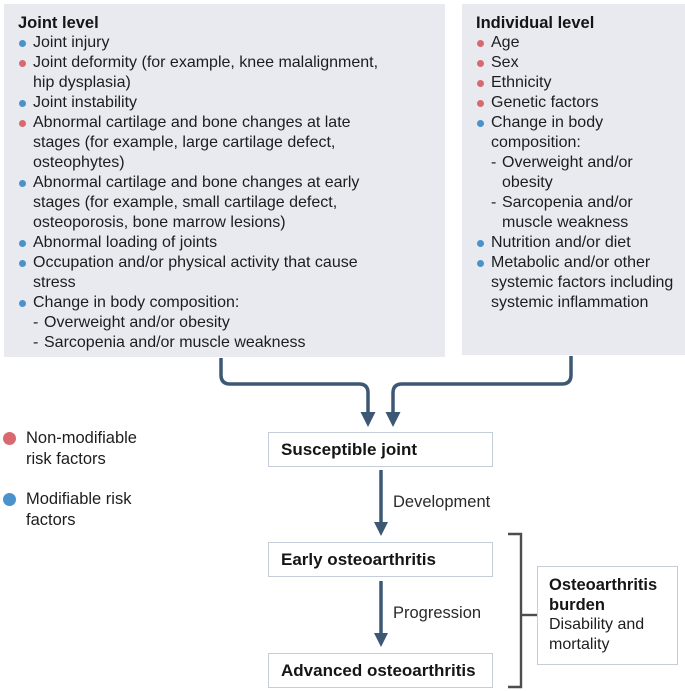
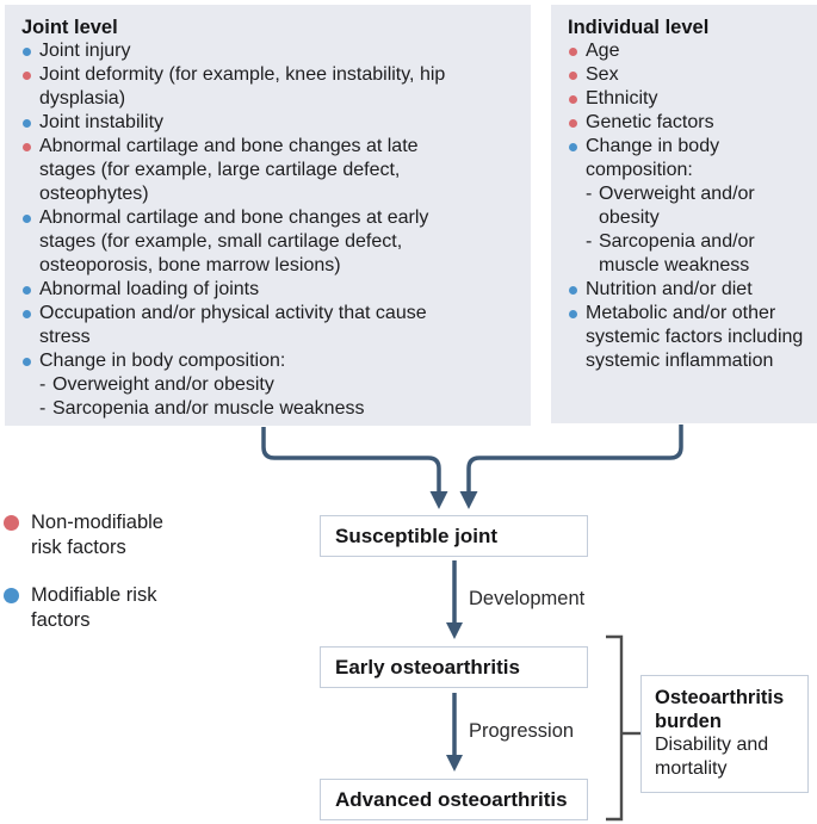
  Joint level
  Joint injury
- Joint deformity (for example, knee malalignment, hip dysplasia)
+ Joint deformity (for example, knee instability, hip dysplasia)
  Joint instability
  Abnormal cartilage and bone changes at late stages (for example, large cartilage defect, osteophytes)
  Abnormal cartilage and bone changes at early stages (for example, small cartilage defect, osteoporosis, bone marrow lesions)
  Abnormal loading of joints
  Occupation and/or physical activity that cause stress
  Change in body composition:
  Overweight and/or obesity
  Sarcopenia and/or muscle weakness
  Individual level
  Age
  Sex
  Ethnicity
  Genetic factors
  Change in body composition:
  Overweight and/or obesity
  Sarcopenia and/or muscle weakness
  Nutrition and/or diet
  Metabolic and/or other systemic factors including systemic inflammation
  Non-modifiable risk factors
  Modifiable risk factors
  Susceptible joint
  Development
  Early osteoarthritis
  Progression
  Advanced osteoarthritis
  Osteoarthritis burden
  Disability and mortality
